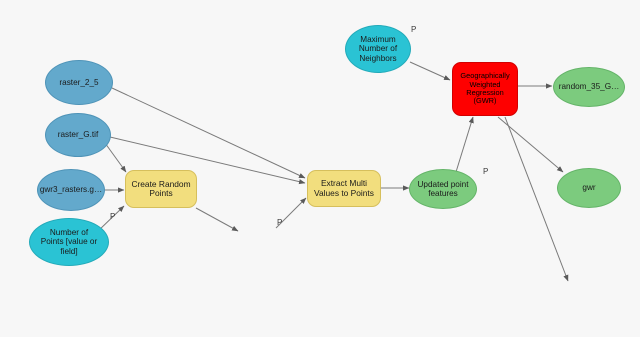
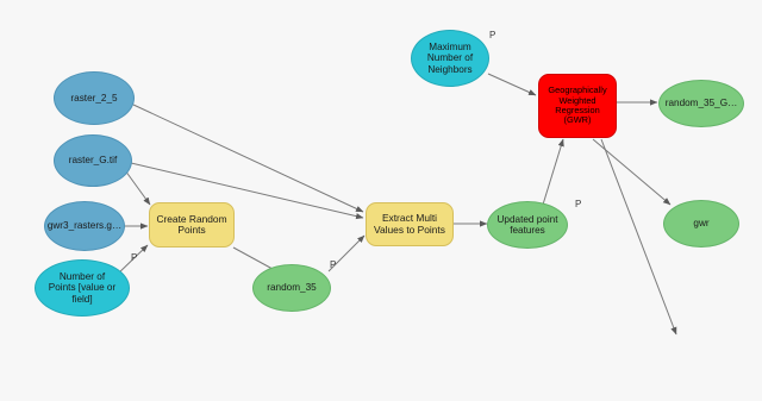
  raster_2_5
  raster_G.tif
  gwr3_rasters.g…
  Number of
  Points [value or
  field]
  Maximum
  Number of
  Neighbors
  Create Random
  Points
  Extract Multi
  Values to Points
  Geographically
  Weighted
  Regression
  (GWR)
+ random_35
  Updated point
  features
  random_35_G…
  gwr
  P
  P
  P
  P
